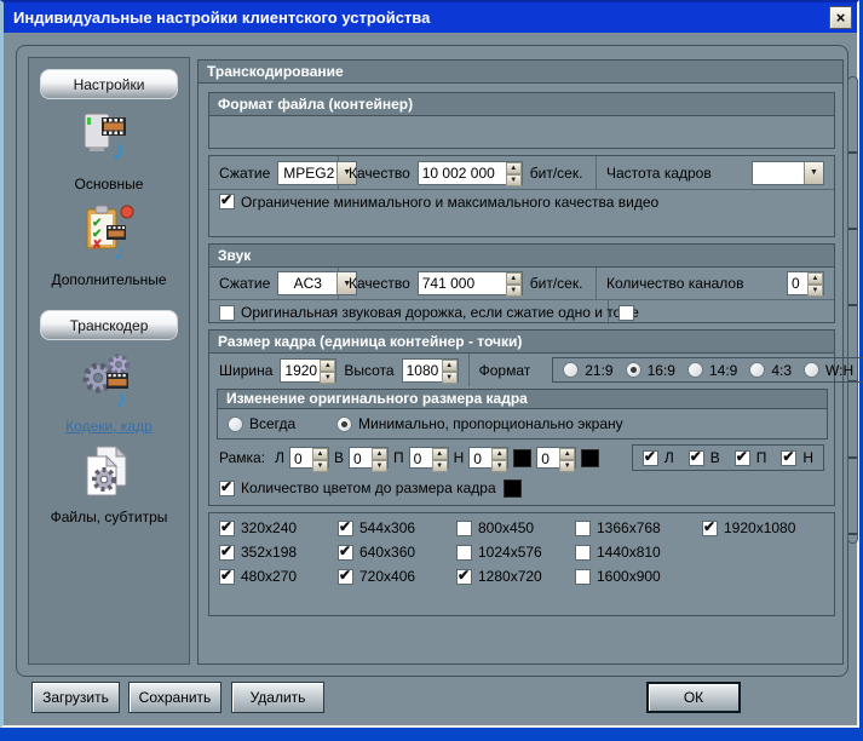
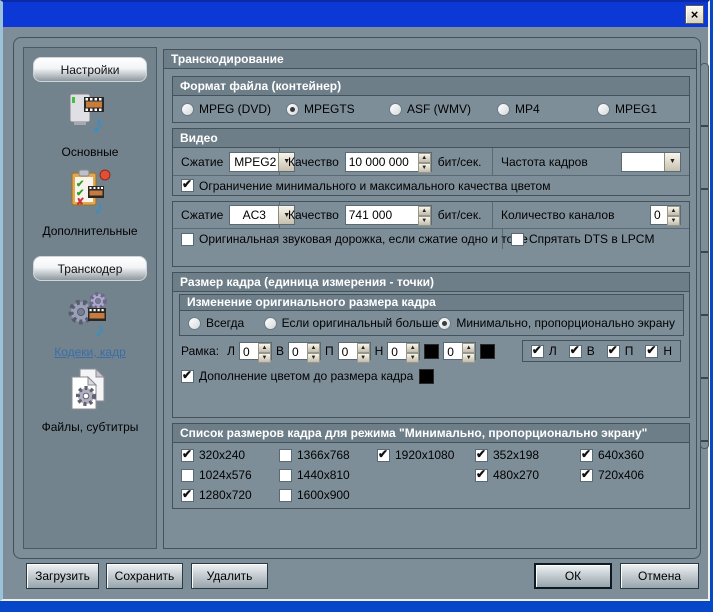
- Индивидуальные настройки клиентского устройства
  ×
  Настройки
  ♪
  Основные
  ✔
  ✔
  ✘
  ♪
  Дополнительные
  Транскодер
  ♪
  Кодеки, кадр
  Файлы, субтитры
  Транскодирование
  Формат файла (контейнер)
+ MPEG (DVD)
+ MPEGTS
+ ASF (WMV)
+ MP4
+ MPEG1
+ Видео
  Сжатие
  MPEG2
  Качество
- 10 002 000
+ 10 000 000
  бит/сек.
  Частота кадров
- Ограничение минимального и максимального качества видео
+ Ограничение минимального и максимального качества цветом
- Звук
  Сжатие
  AC3
  Качество
  741 000
  бит/сек.
  Количество каналов
  0
  Оригинальная звуковая дорожка, если сжатие одно и тое
+ Спрятать DTS в LPCM
- Размер кадра (единица контейнер - точки)
+ Размер кадра (единица измерения - точки)
- Ширина
- 1920
- Высота
- 1080
- Формат
- 21:9
- 16:9
- 14:9
- 4:3
- W:H
  Изменение оригинального размера кадра
  Всегда
+ Если оригинальный больше
  Минимально, пропорционально экрану
  Рамка:
  Л
  0
  В
  0
  П
  0
  Н
  0
  0
  Л
  В
  П
  Н
- Количество цветом до размера кадра
+ Дополнение цветом до размера кадра
+ Список размеров кадра для режима "Минимально, пропорционально экрану"
  320x240
- 544x306
- 800x450
  1366x768
  1920x1080
  352x198
  640x360
  1024x576
  1440x810
  480x270
  720x406
  1280x720
  1600x900
  Загрузить
  Сохранить
  Удалить
  ОК
+ Отмена
